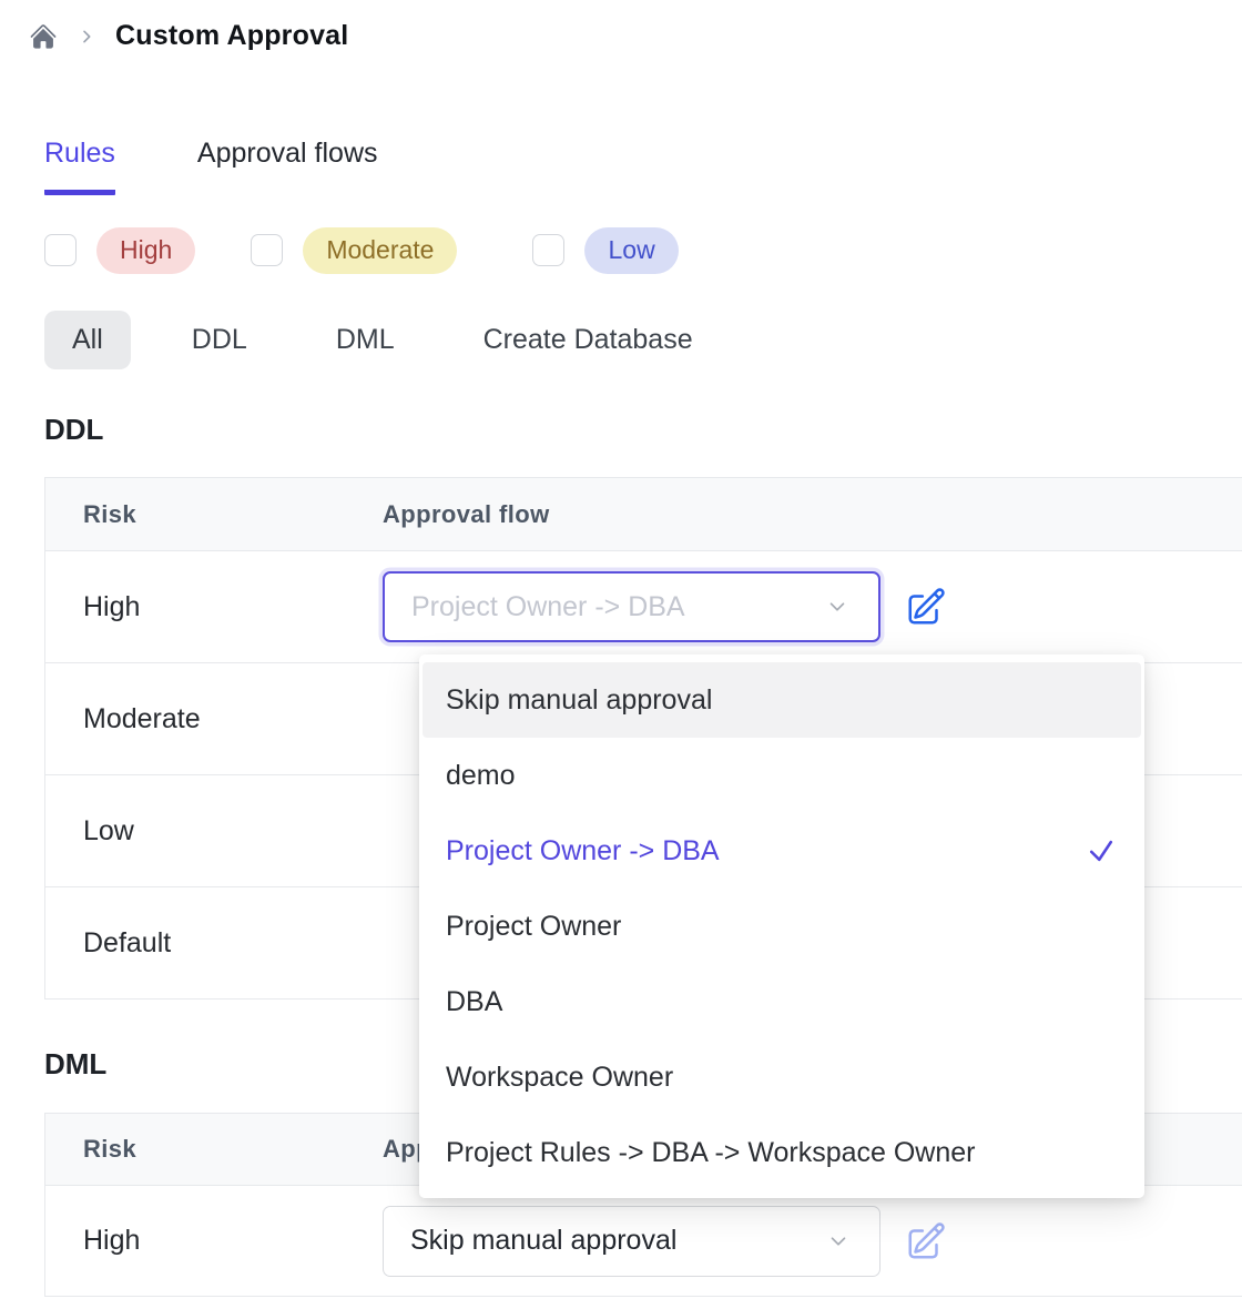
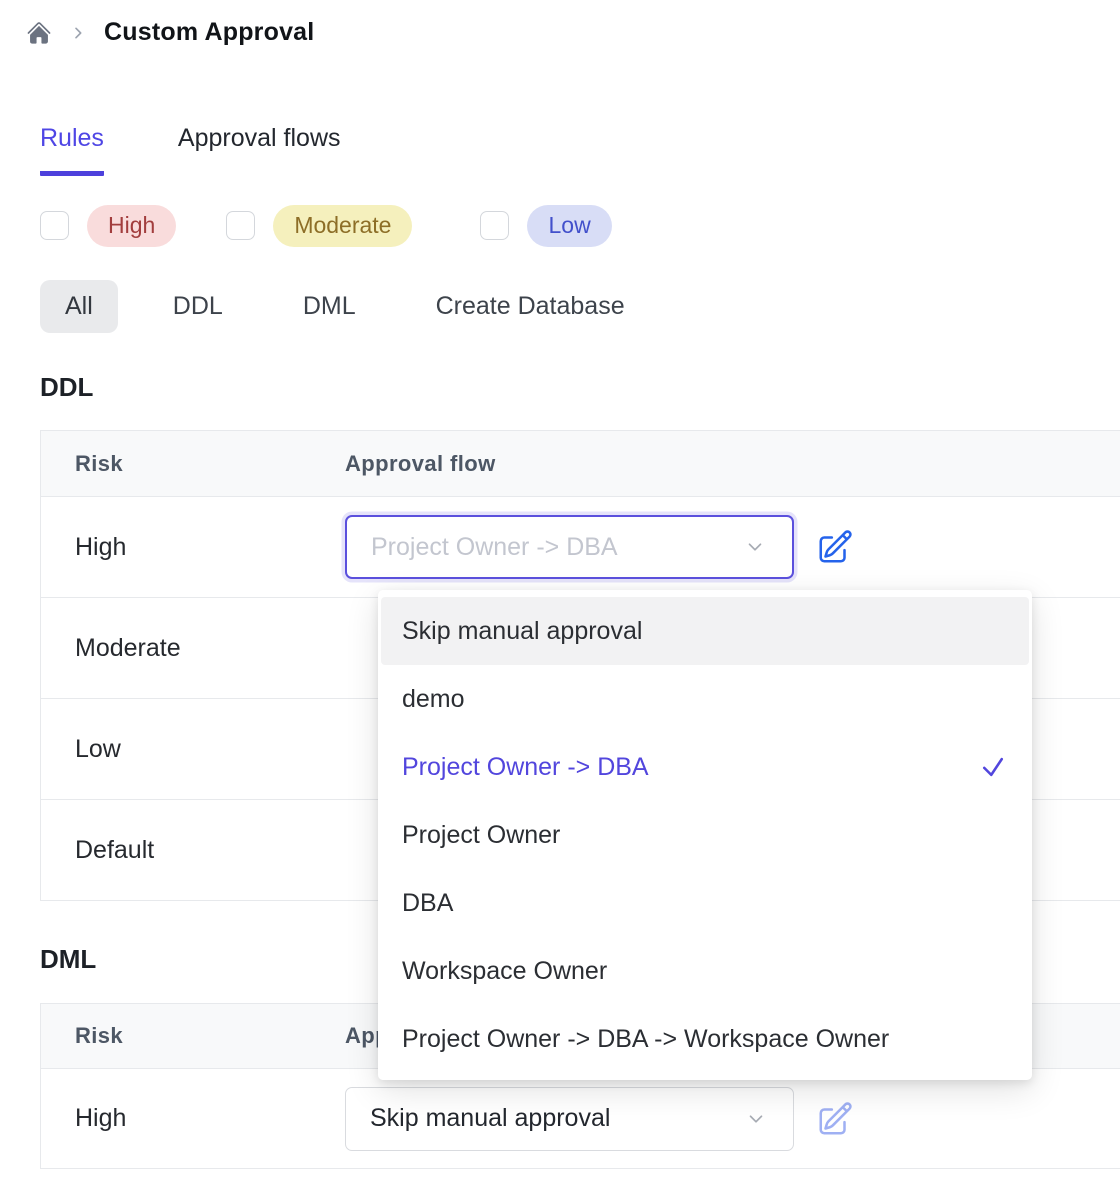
  Custom Approval
  Rules
  Approval flows
  High
  Moderate
  Low
  All
  DDL
  DML
  Create Database
  DDL
  Risk
  Approval flow
  High
  Project Owner -> DBA
  Moderate
  Low
  Default
  DML
  Risk
  High
  Skip manual approval
  Skip manual approval
  demo
  Project Owner -> DBA
  Project Owner
  DBA
  Workspace Owner
- Project Rules -> DBA -> Workspace Owner
+ Project Owner -> DBA -> Workspace Owner
